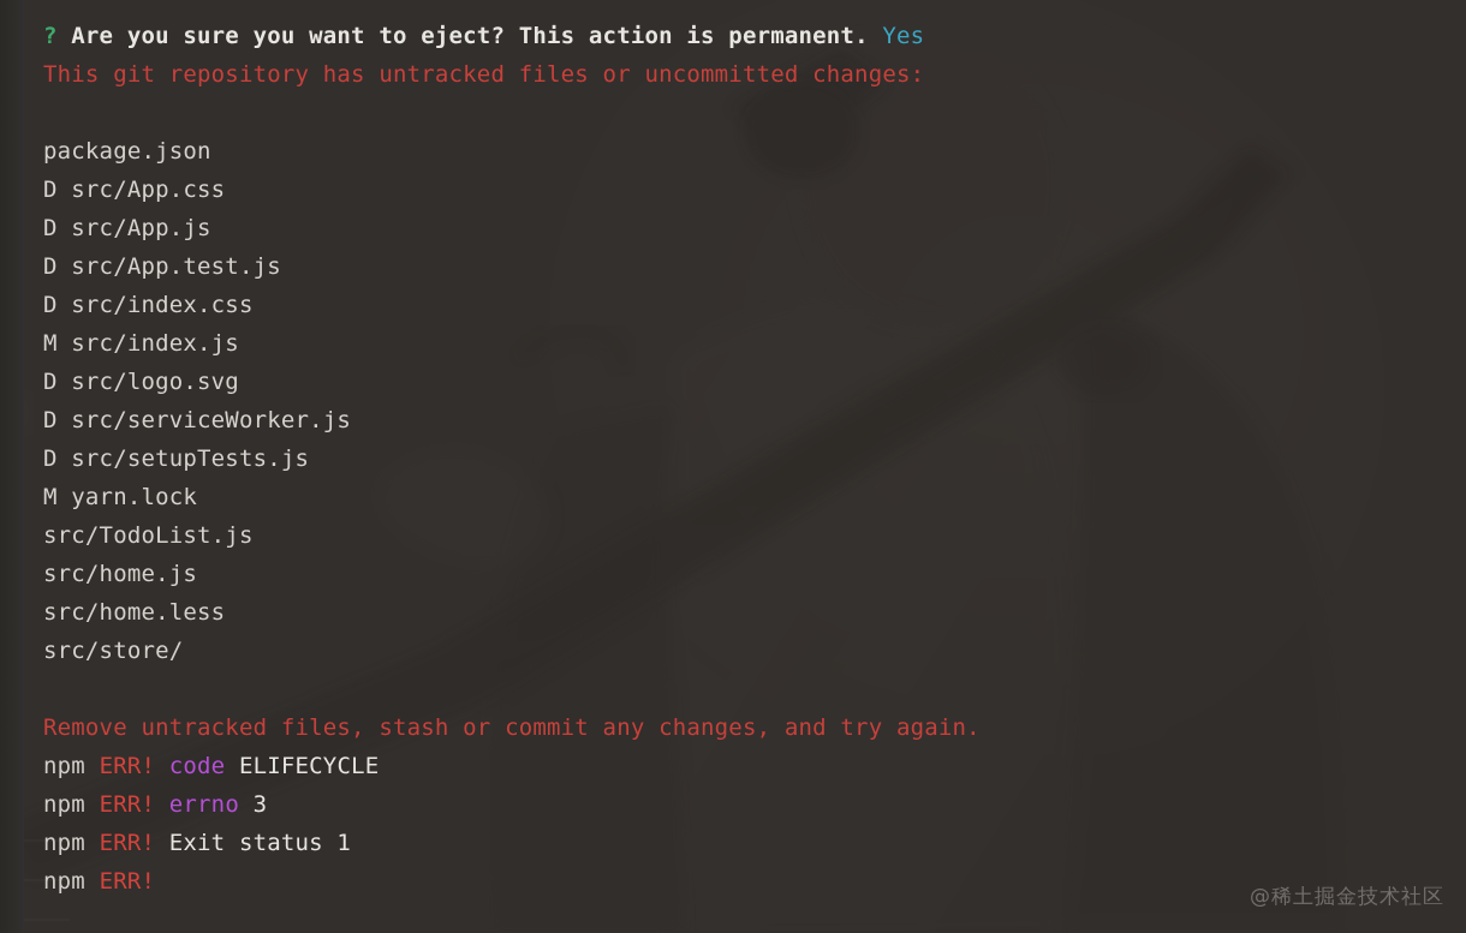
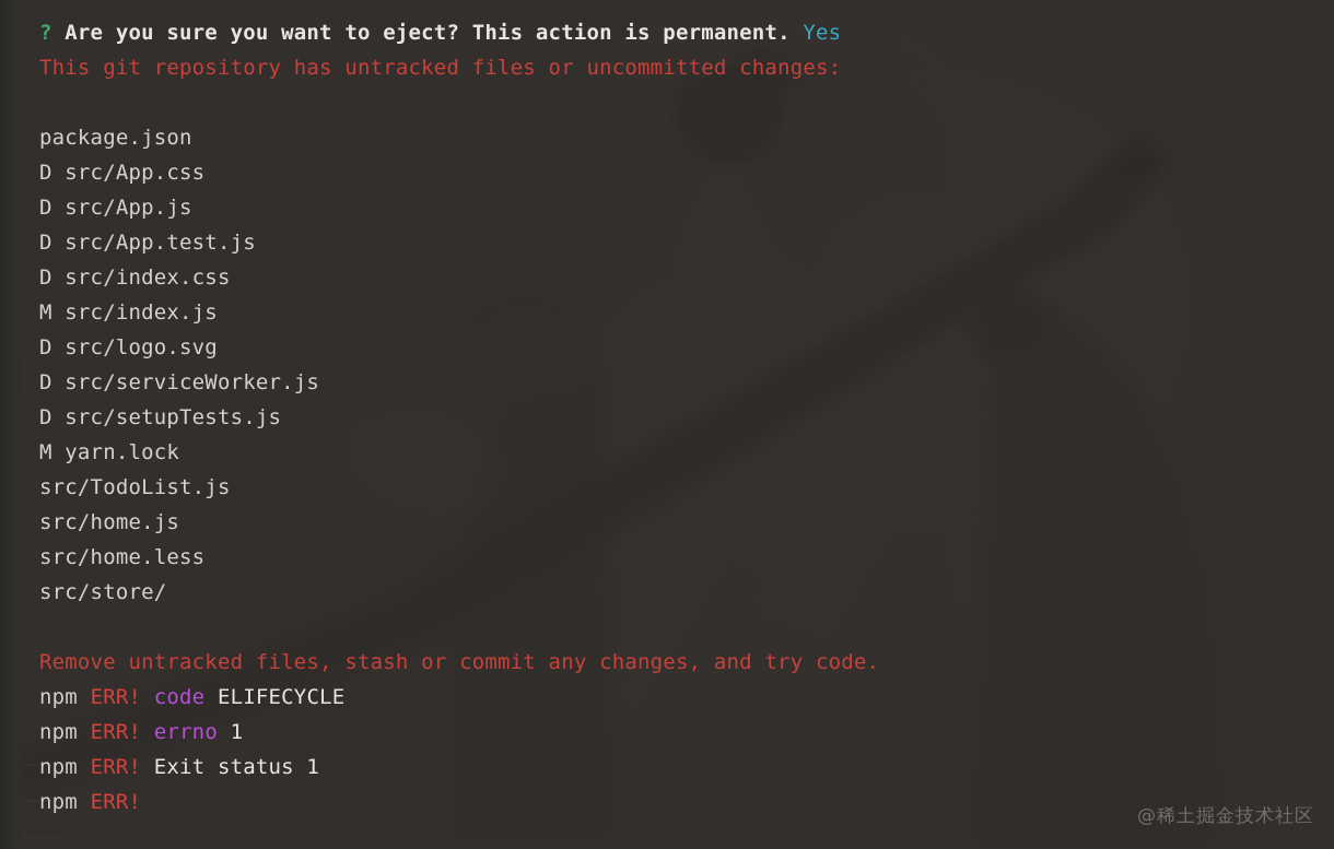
  ? Are you sure you want to eject? This action is permanent. Yes
  This git repository has untracked files or uncommitted changes:
  package.json
  D src/App.css
  D src/App.js
  D src/App.test.js
  D src/index.css
  M src/index.js
  D src/logo.svg
  D src/serviceWorker.js
  D src/setupTests.js
  M yarn.lock
  src/TodoList.js
  src/home.js
  src/home.less
  src/store/
- Remove untracked files, stash or commit any changes, and try again.
+ Remove untracked files, stash or commit any changes, and try code.
  npm ERR! code ELIFECYCLE
- npm ERR! errno 3
+ npm ERR! errno 1
  npm ERR! Exit status 1
  npm ERR!
  @稀土掘金技术社区
